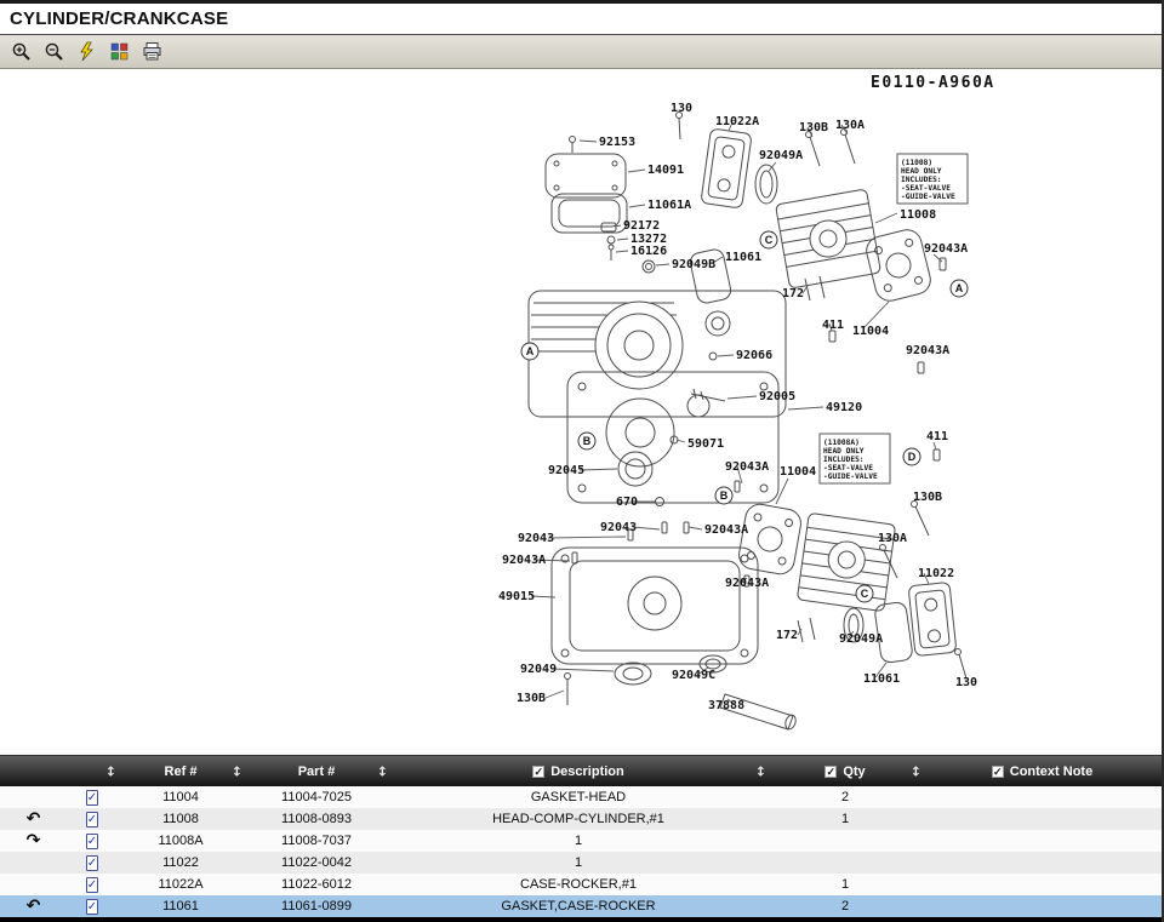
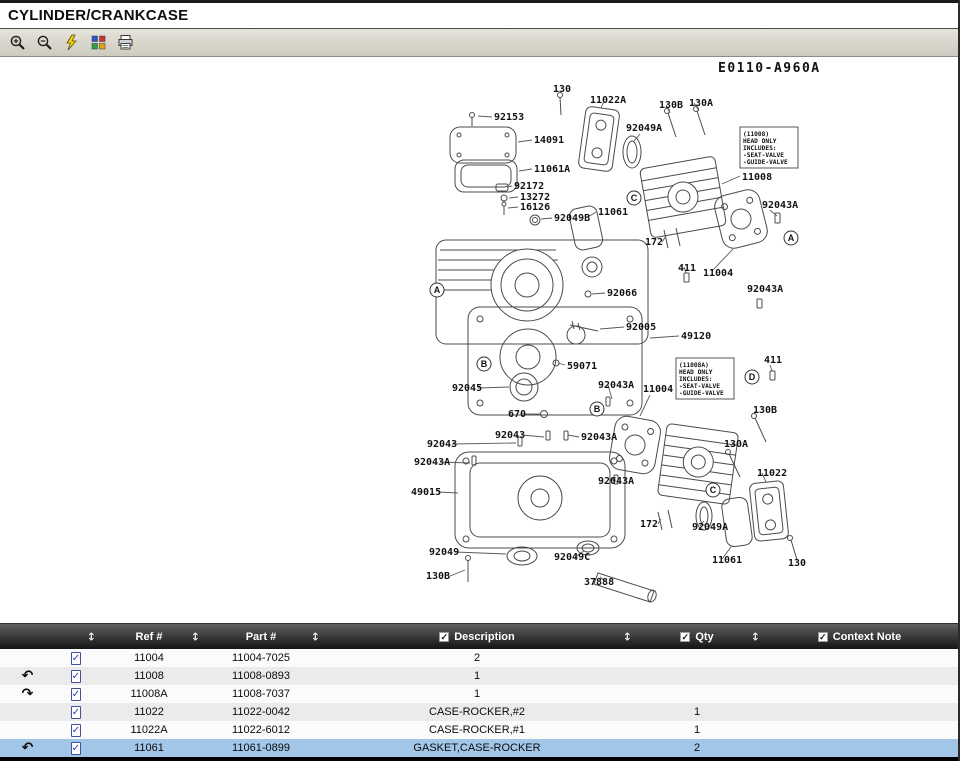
  CYLINDER/CRANKCASE
  92153
  14091
  11061A
  92172
  13272
  16126
  92049B
  11061
  130
  11022A
  130B
  130A
  92049A
  11008
  92043A
  172
  411
  11004
  92043A
  92066
  92005
  49120
  59071
  92045
  670
  92043
  92043
  92043A
  92043A
  92043A
  11004
  92043A
  49015
  92049
  130B
  92049C
  37888
  411
  130B
  130A
  11022
  172
  92049A
  11061
  130
  A
  B
  C
  A
  D
  B
  C
  E0110-A960A
  ↕
  Ref #
  ↕
  Part #
  ↕
  ✓
  Description
  ↕
  ✓
  Qty
  ↕
  ✓
  Context Note
  ✓
  11004
  11004-7025
- GASKET-HEAD
  2
  ↶
  ✓
  11008
  11008-0893
- HEAD-COMP-CYLINDER,#1
  1
  ↷
  ✓
  11008A
  11008-7037
  1
  ✓
  11022
  11022-0042
+ CASE-ROCKER,#2
  1
  ✓
  11022A
  11022-6012
  CASE-ROCKER,#1
  1
  ↶
  ✓
  11061
  11061-0899
  GASKET,CASE-ROCKER
  2
